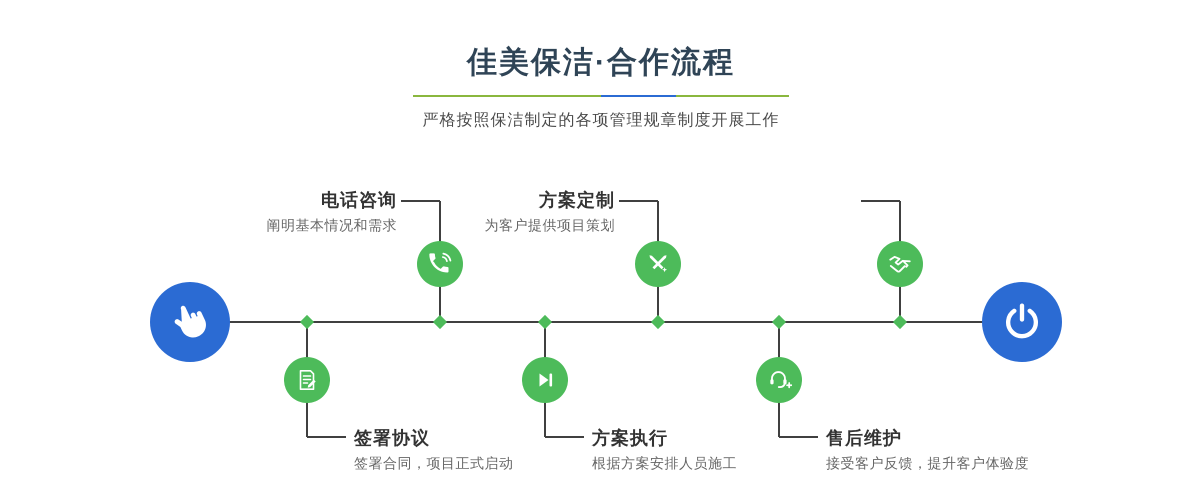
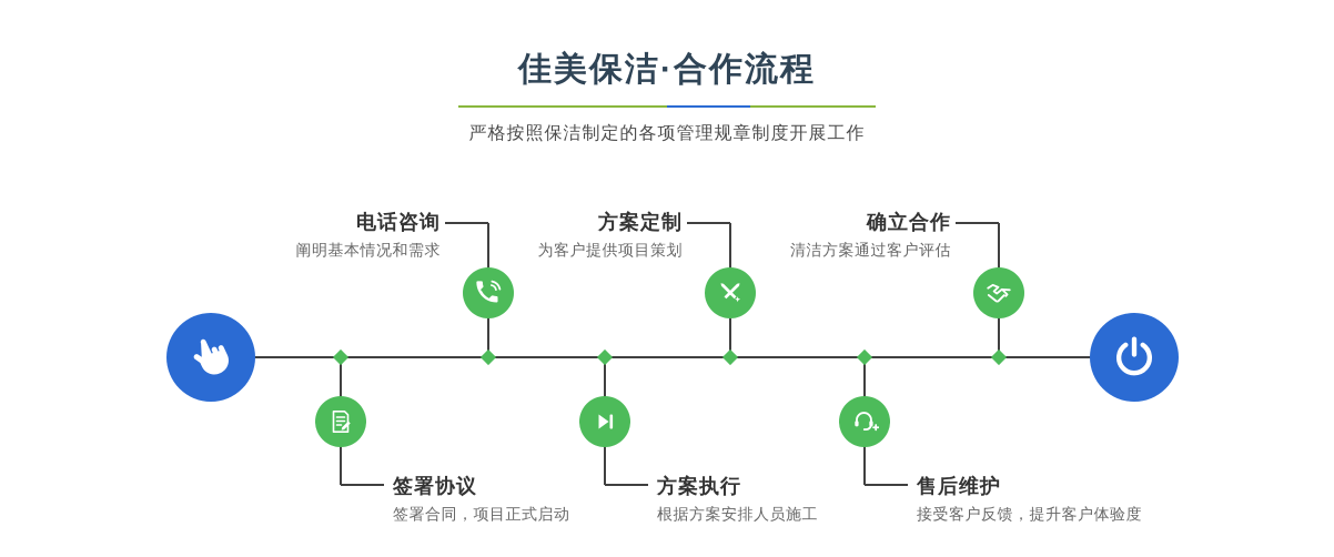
  佳美保洁·合作流程
  严格按照保洁制定的各项管理规章制度开展工作
  电话咨询
  阐明基本情况和需求
  方案定制
  为客户提供项目策划
+ 确立合作
+ 清洁方案通过客户评估
  签署协议
  签署合同，项目正式启动
  方案执行
  根据方案安排人员施工
  售后维护
  接受客户反馈，提升客户体验度
